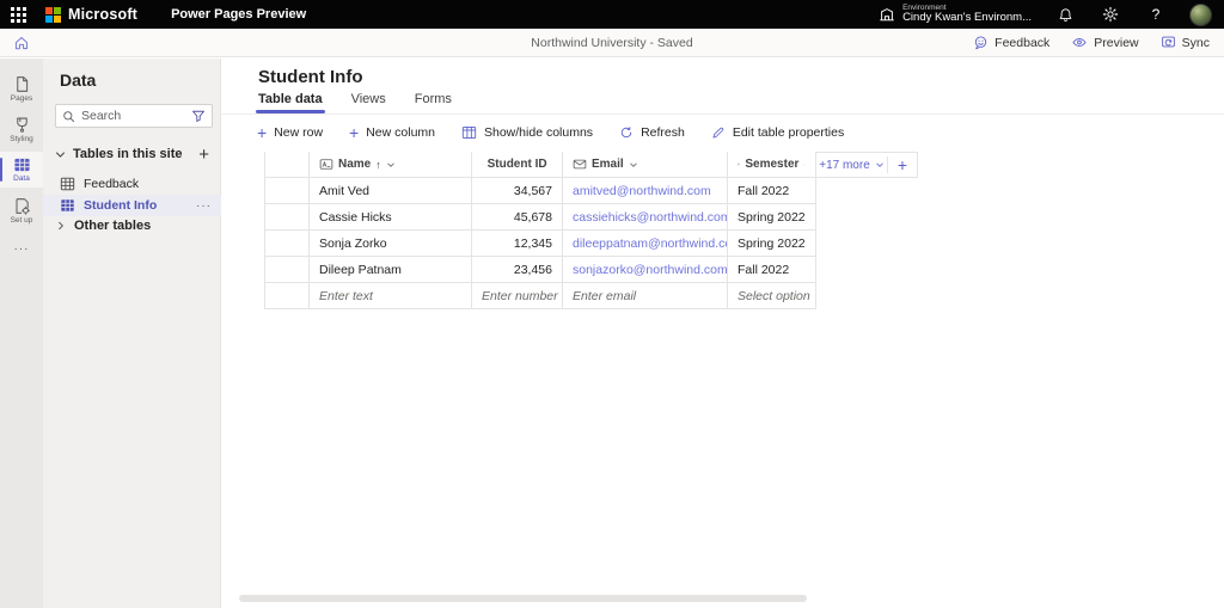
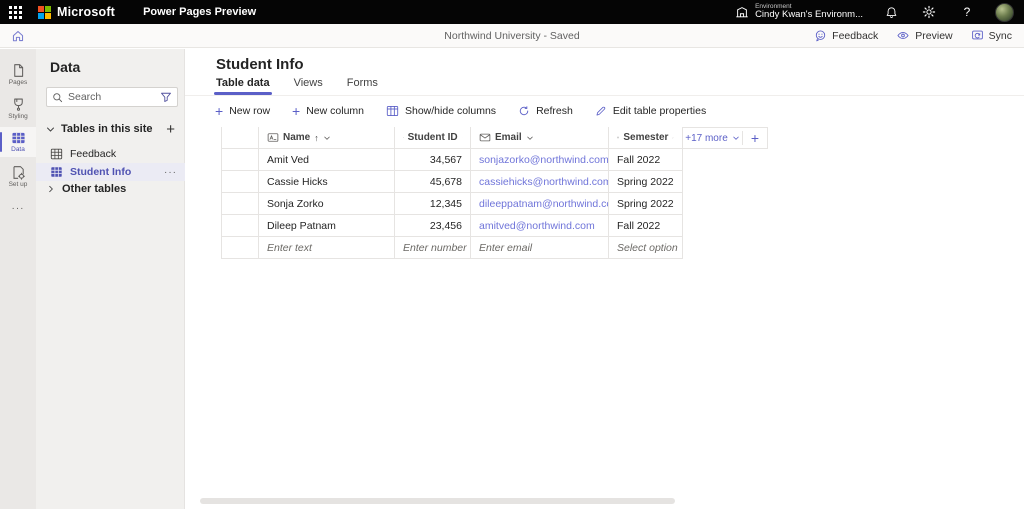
  Microsoft
  Power Pages Preview
  Cindy Kwan's Environm...
  ?
  Northwind University - Saved
  Feedback
  Preview
  Sync
  ···
  Data
  Search
  Tables in this site
  +
  Feedback
  Student Info
  ···
  Other tables
  Student Info
  Table data
  Views
  Forms
  +
  New row
  +
  New column
  Show/hide columns
  Refresh
  Edit table properties
  Name
  ↑
  Student ID
  Email
  Semester
  Amit Ved
  34,567
- amitved@northwind.com
+ sonjazorko@northwind.com
  Fall 2022
  Cassie Hicks
  45,678
  cassiehicks@northwind.com
  Spring 2022
  Sonja Zorko
  12,345
  dileeppatnam@northwind.c
  Spring 2022
  Dileep Patnam
  23,456
- sonjazorko@northwind.com
+ amitved@northwind.com
  Fall 2022
  Enter text
  Enter number
  Enter email
  Select option
  +17 more
  +
